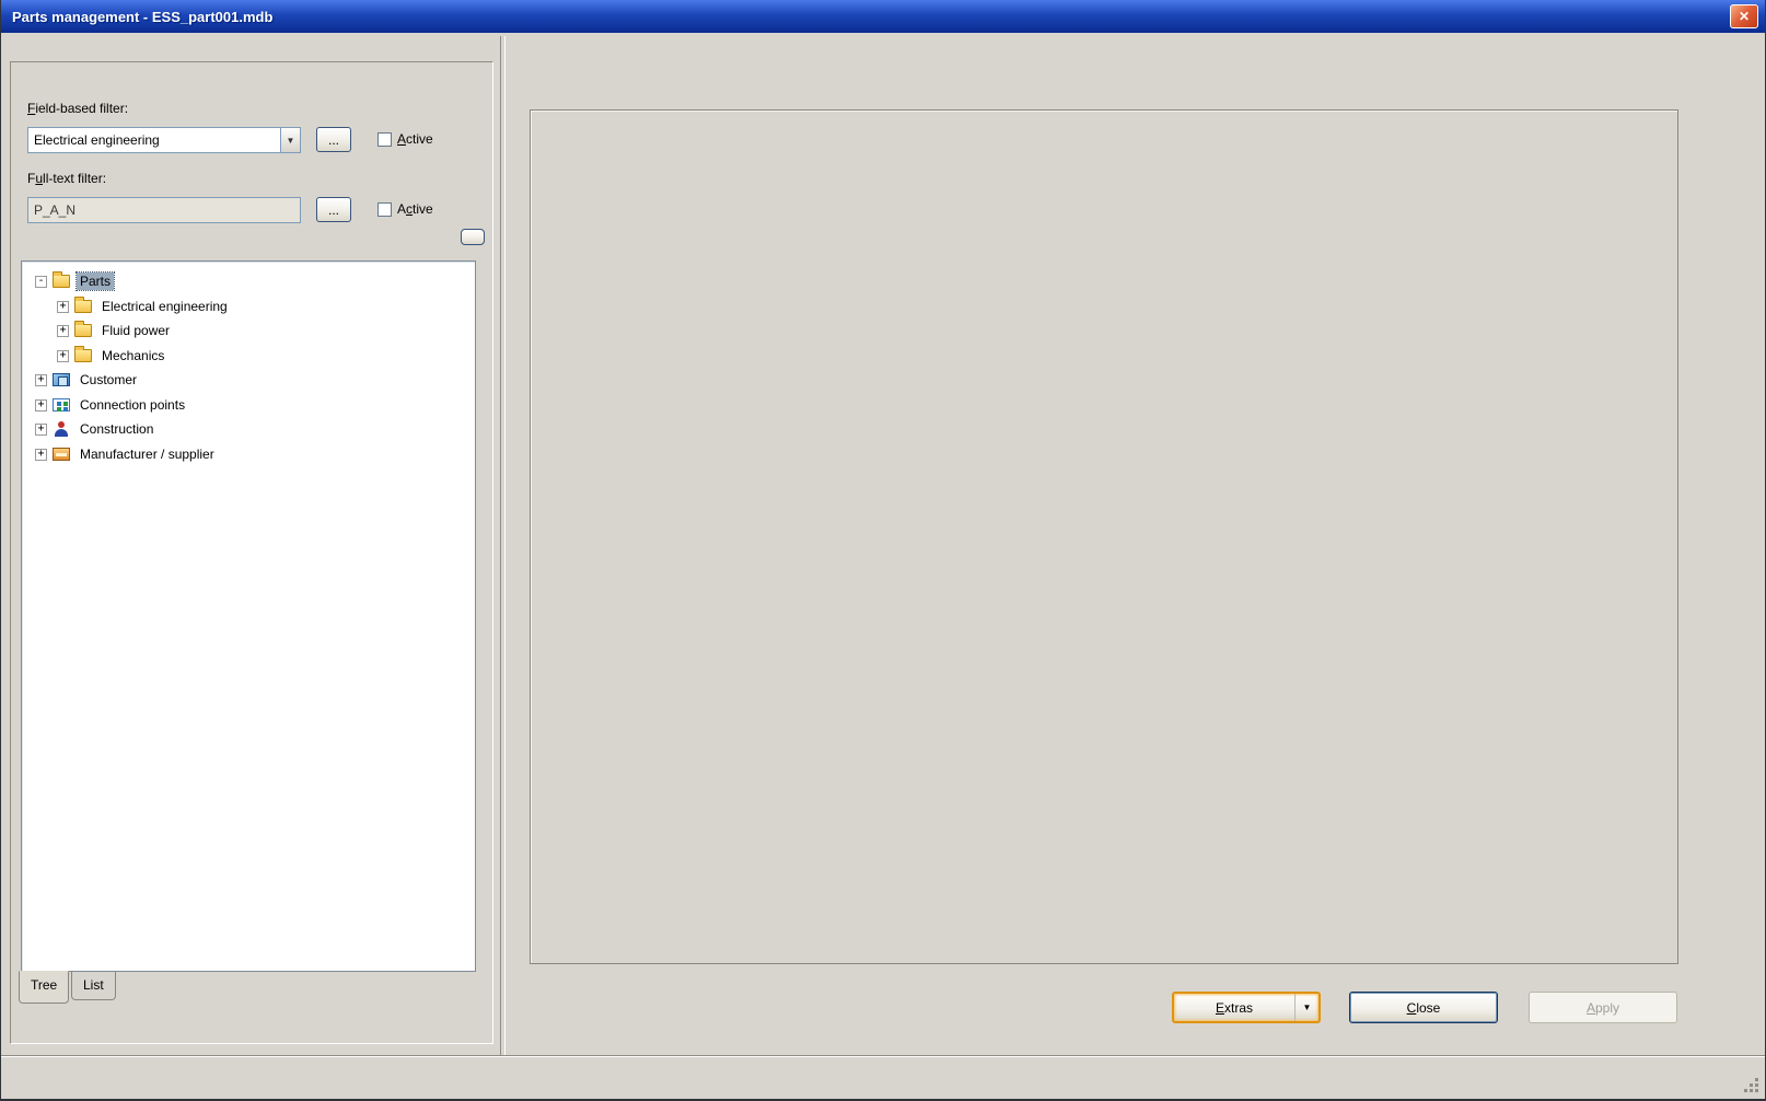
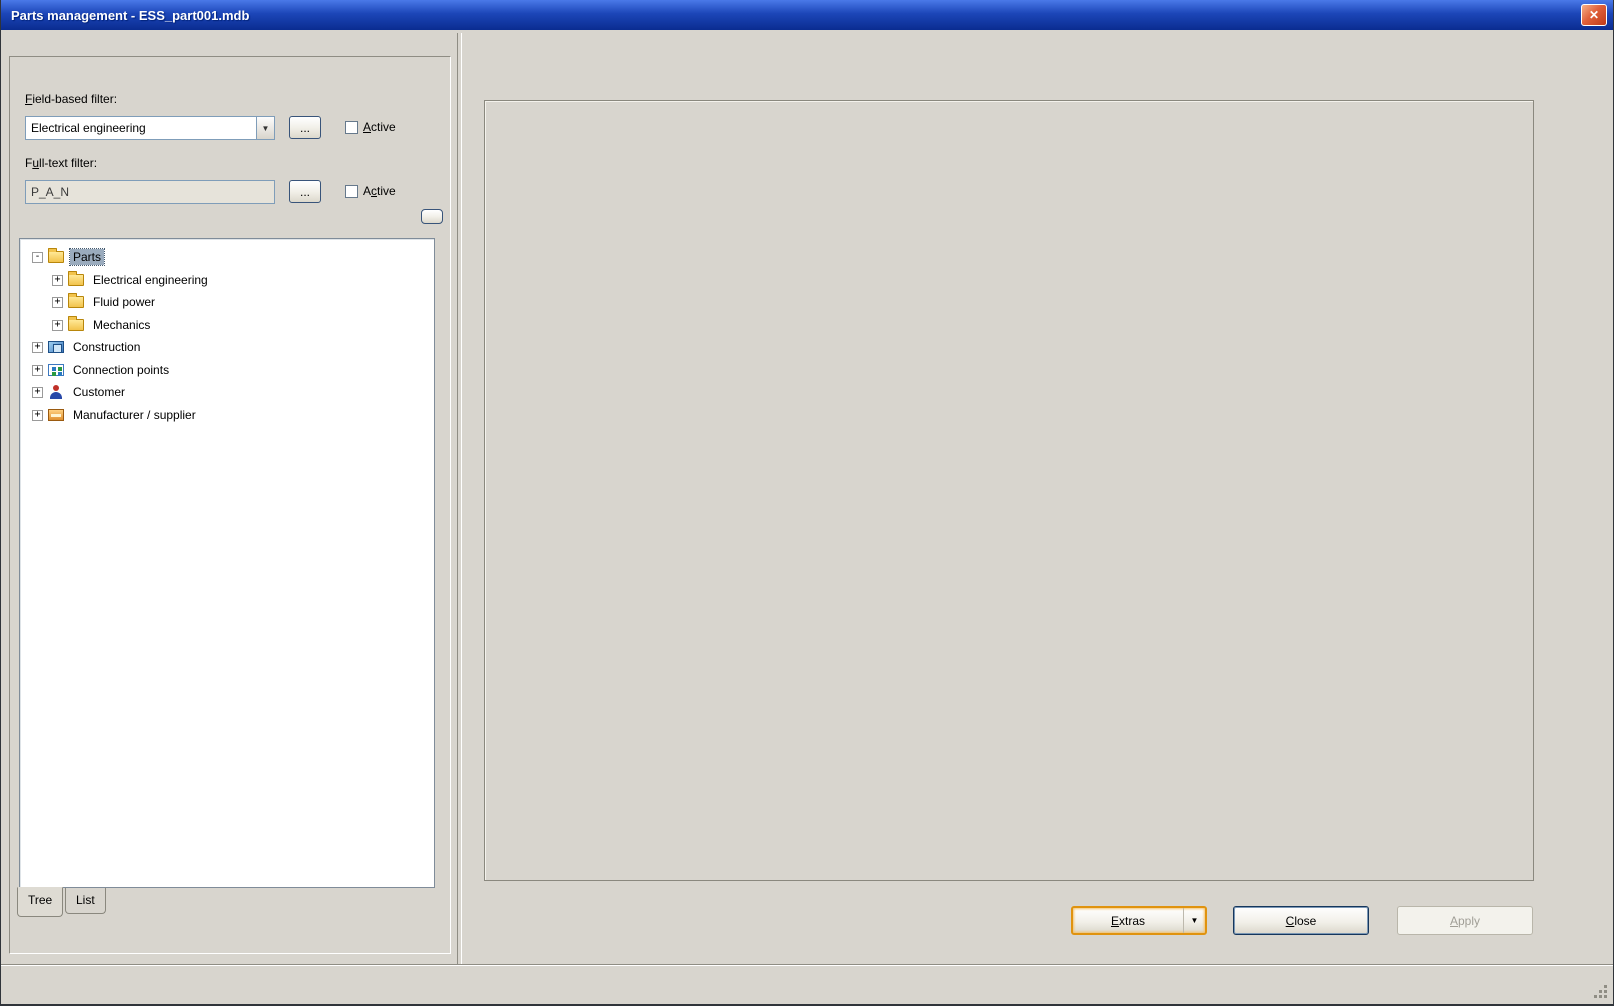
  Parts management - ESS_part001.mdb
  Field-based filter:
  Electrical engineering
  ...
  Active
  Full-text filter:
  P_A_N
  ...
  Active
  -
  Parts
  +
  Electrical engineering
  +
  Fluid power
  +
  Mechanics
  +
- Customer
+ Construction
  +
  Connection points
  +
- Construction
+ Customer
  +
  Manufacturer / supplier
  Tree
  List
  Extras
  Close
  Apply
